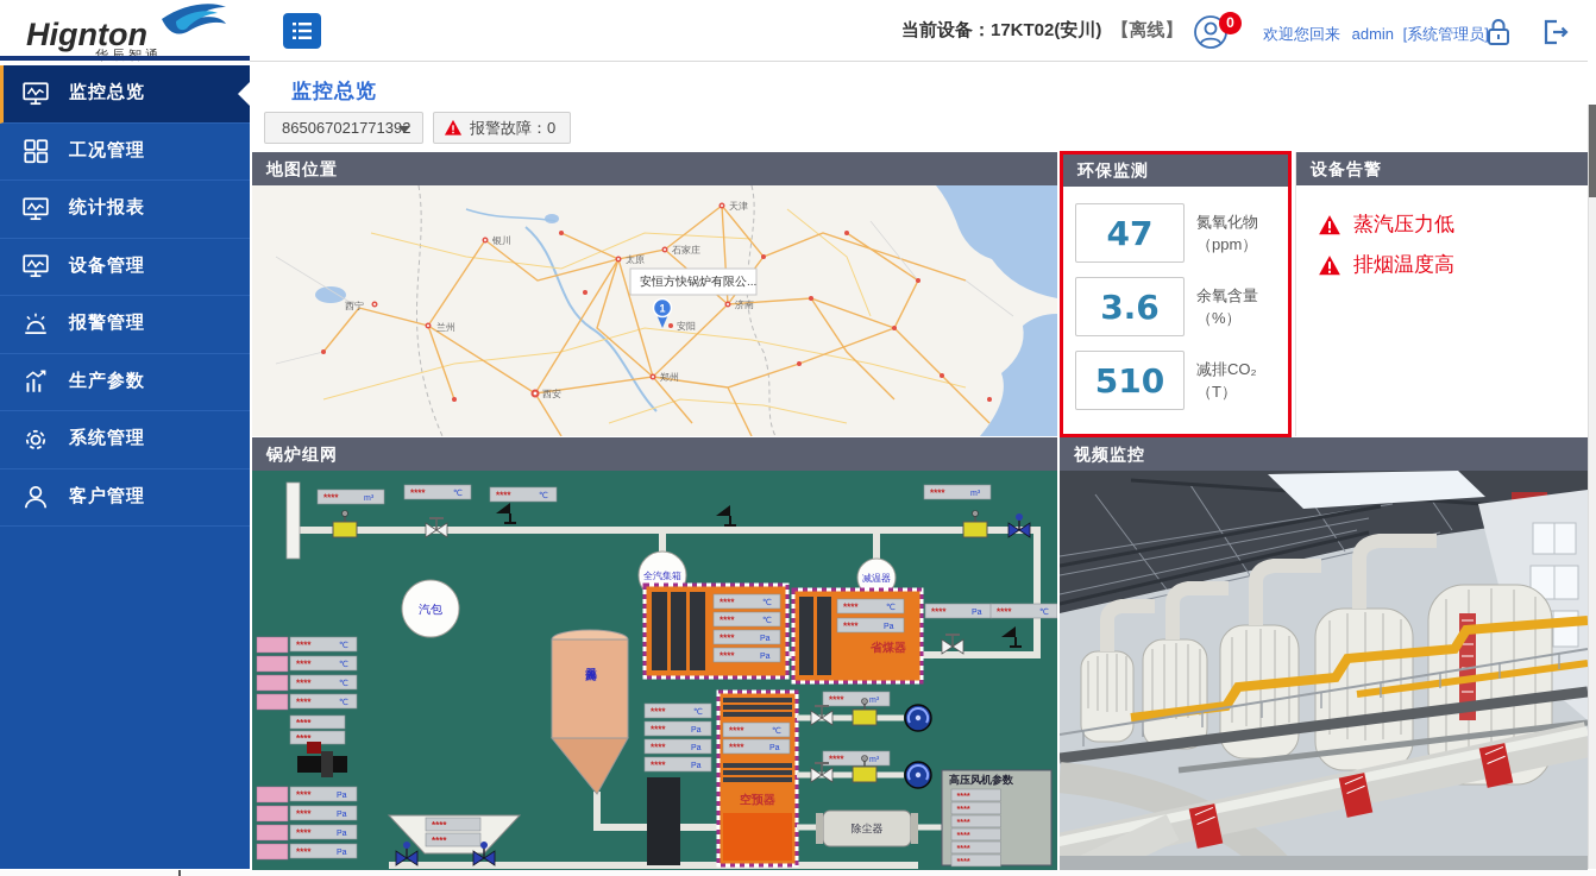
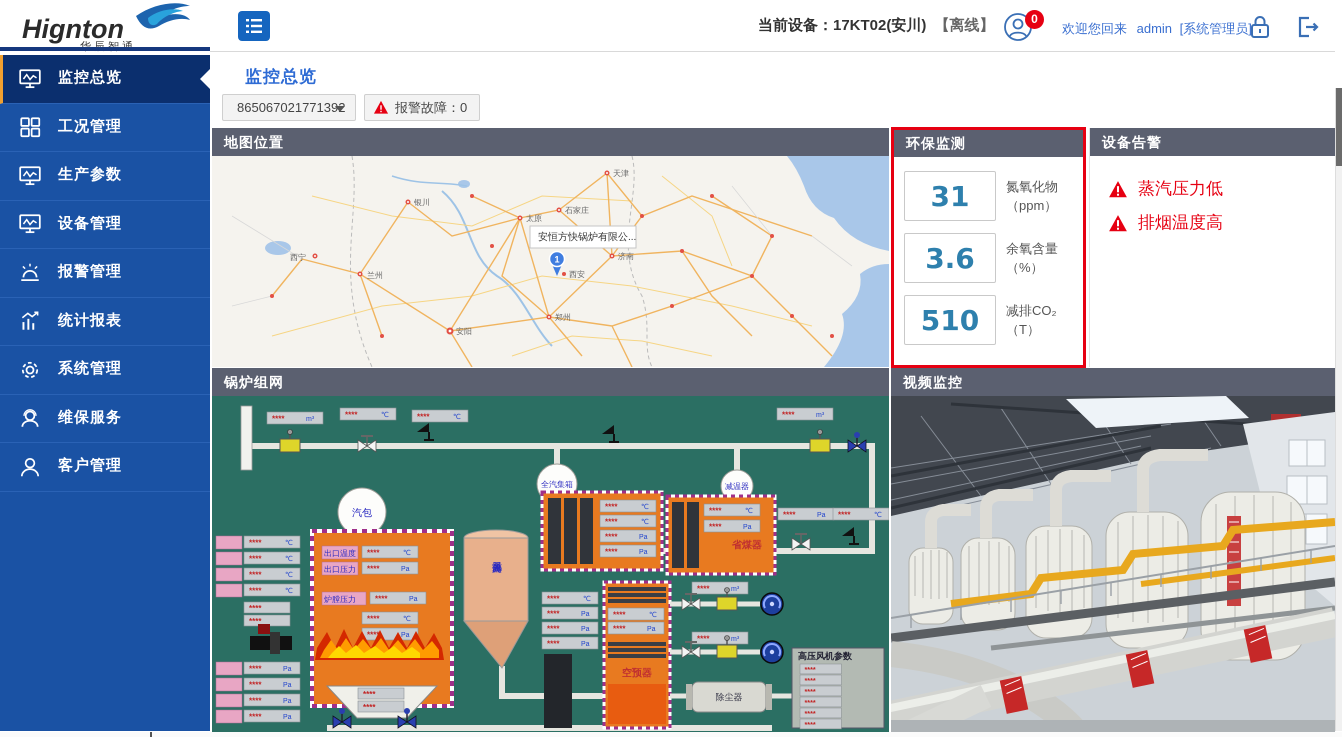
  Hignton
  当前设备：17KT02(安川) 【离线】
  0
  欢迎您回来 admin [系统管理员]
  监控总览
  工况管理
- 统计报表
+ 生产参数
  设备管理
  报警管理
- 生产参数
+ 统计报表
  系统管理
+ 维保服务
  客户管理
  监控总览
  865067021771392
  报警故障：0
  地图位置
  西宁
  兰州
  银川
  太原
  石家庄
  天津
  济南
- 西安
+ 安阳
  郑州
- 安阳
+ 西安
  安恒方快锅炉有限公...
  1
  环保监测
- 47
+ 31
  氮氧化物
  （ppm）
  3.6
  余氧含量
  （%）
  510
  减排CO₂
  （T）
  设备告警
  蒸汽压力低
  排烟温度高
  锅炉组网
  汽包
  全汽集箱
  减温器
+ 出口温度
+ 出口压力
+ 炉膛压力
  省煤器
  空预器
  除尘器
  高压风机参数
  视频监控
